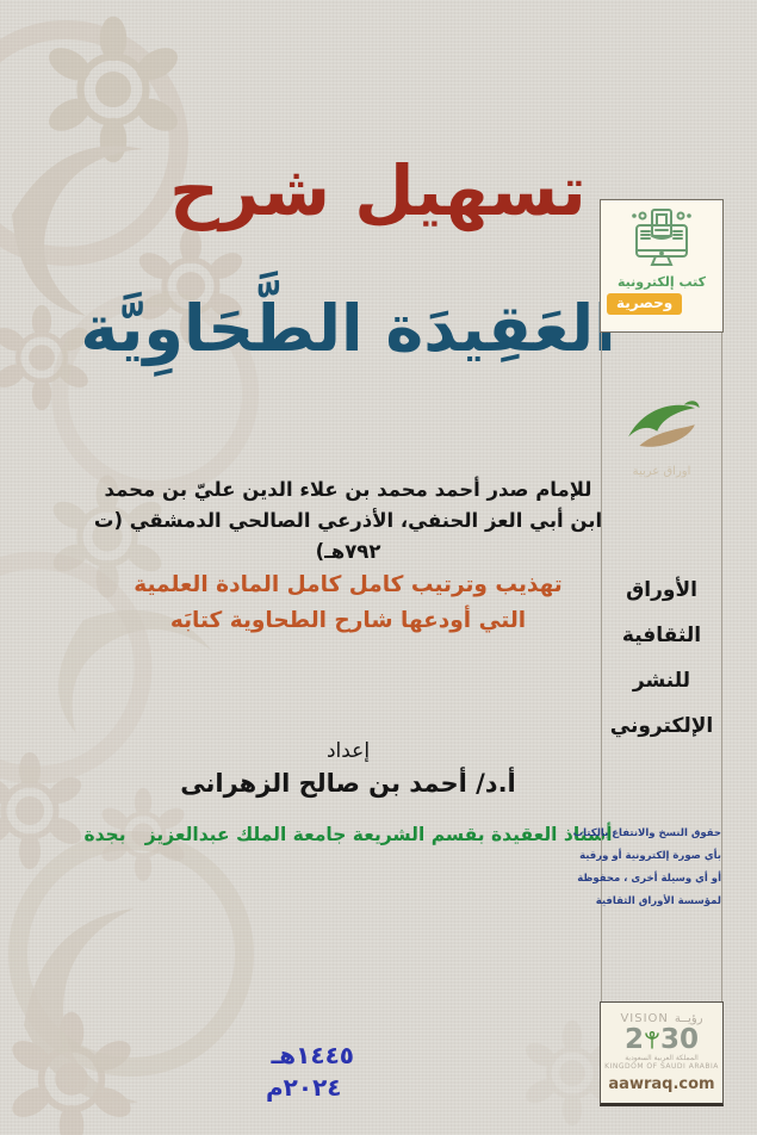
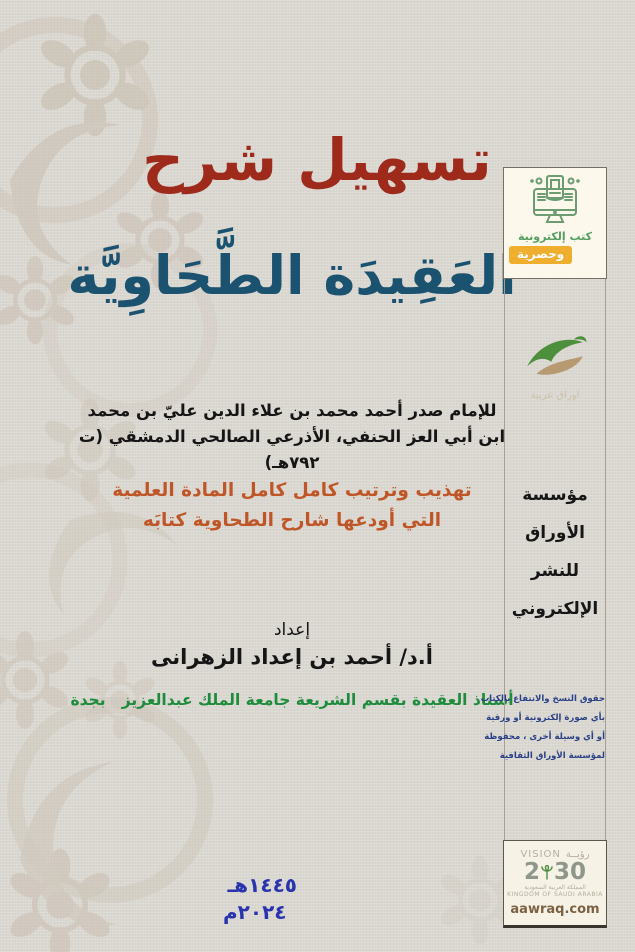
  تسهيل شرح
  لعَقِيدَة الطَّحَاوِيَّة
  للإمام صدر أحمد محمد بن علاء الدين عليّ بن محمد
  ابن أبي العز الحنفي، الأذرعي الصالحي الدمشقي (ت ٧٩٢هـ)
  تهذيب وترتيب كامل كامل المادة العلمية
  التي أودعها شارح الطحاوية كتابَه
  إعداد
- أ.د/ أحمد بن صالح الزهرانى
+ أ.د/ أحمد بن إعداد الزهرانى
  أستاذ العقيدة بقسم الشريعة جامعة الملك عبدالعزيز بجدة
  ١٤٤٥هـ
  ٢٠٢٤م
  كتب إلكترونية
  وحصرية
  اوراق عربية
+ مؤسسة
  الأوراق
- الثقافية
  للنشر
  الإلكتروني
  حقوق النسخ والانتفاع بالكتاب
  بأي صورة إلكترونية أو ورقية
  أو أي وسيلة أخرى ، محفوظة
  لمؤسسة الأوراق الثقافية
  VISION
  رؤيــة
  2
  30
  aawraq.com
